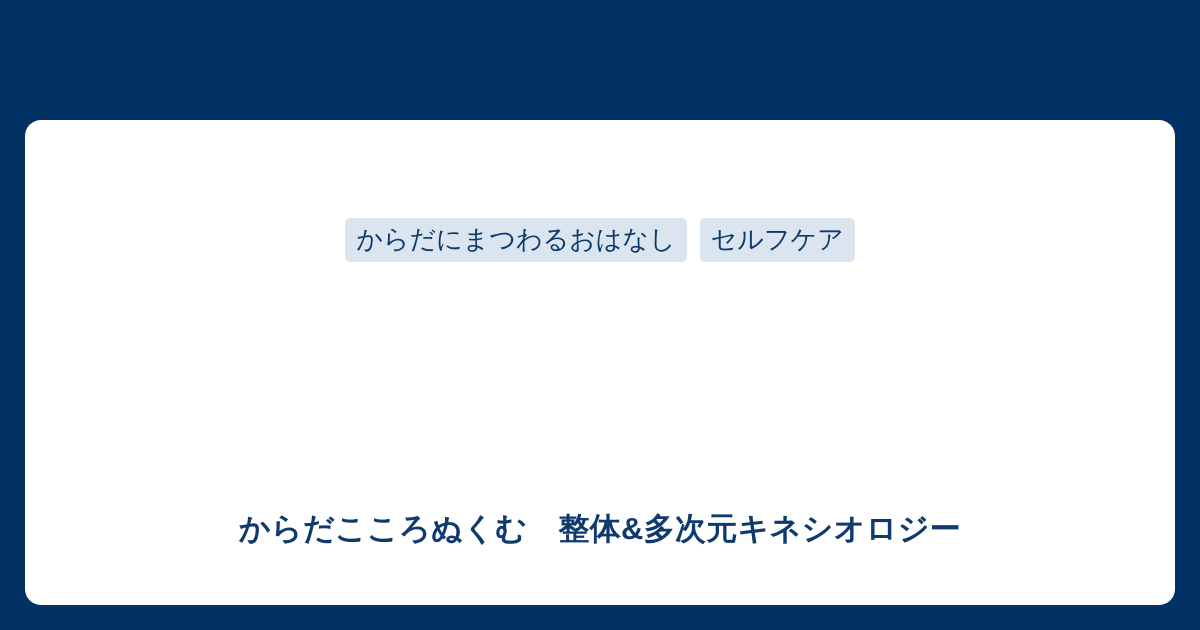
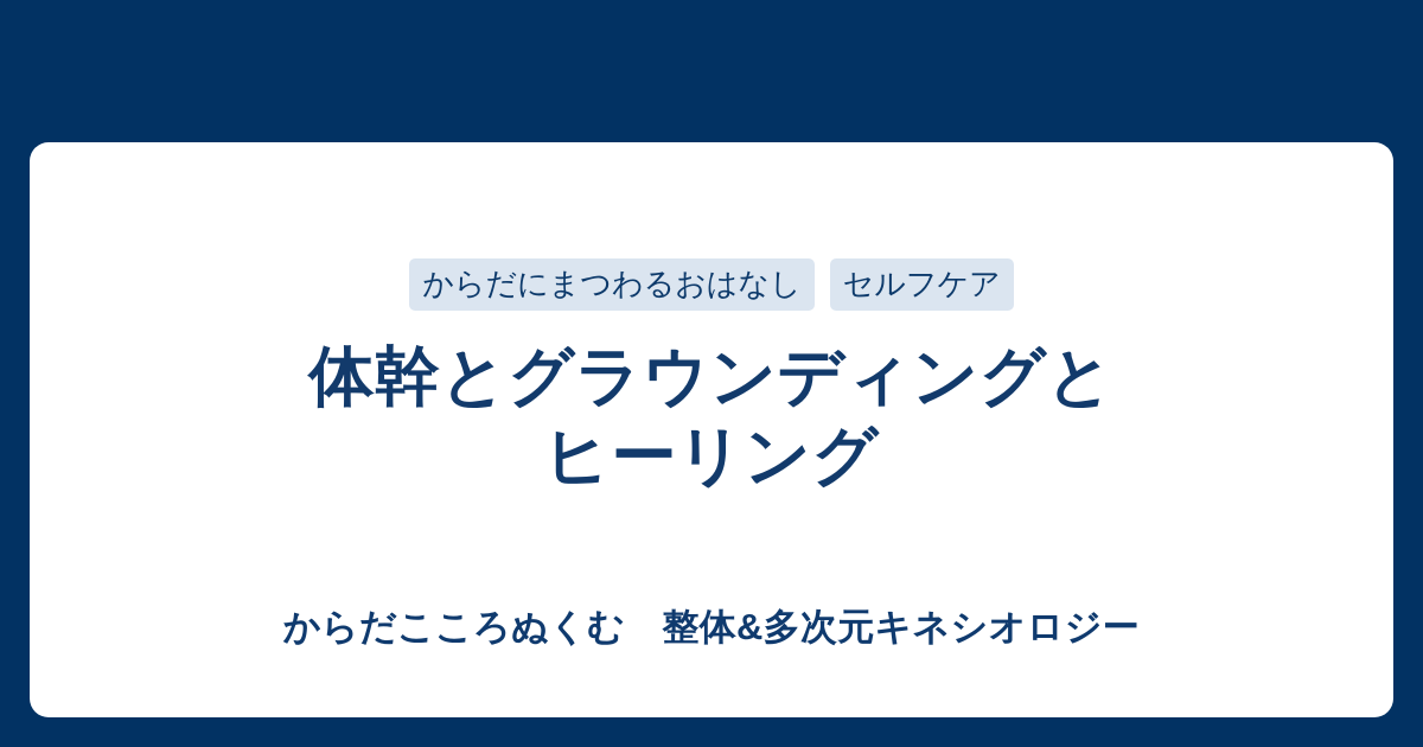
  からだにまつわるおはなし
  セルフケア
+ 体幹とグラウンディングとヒーリング
  からだこころぬくむ 整体&多次元キネシオロジー
